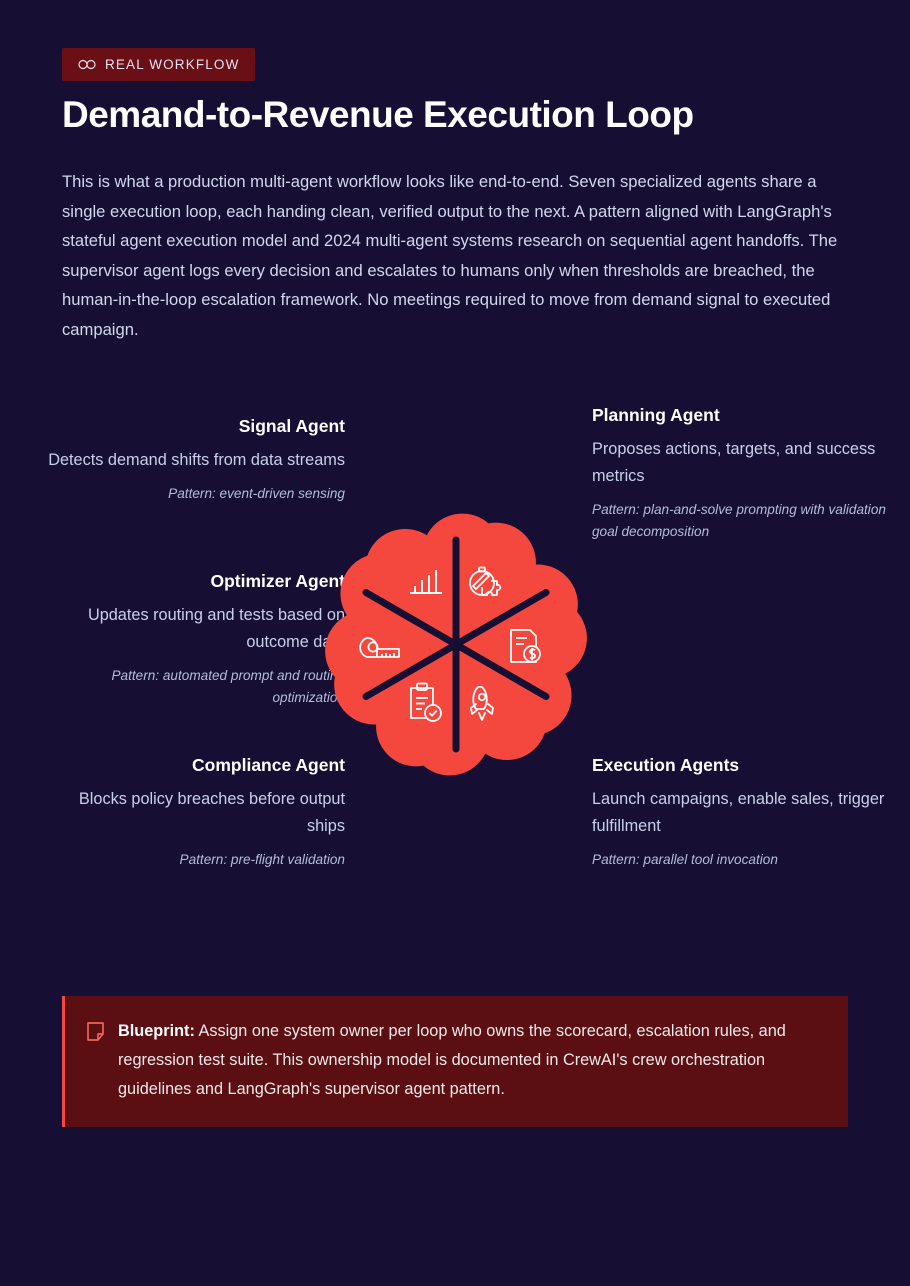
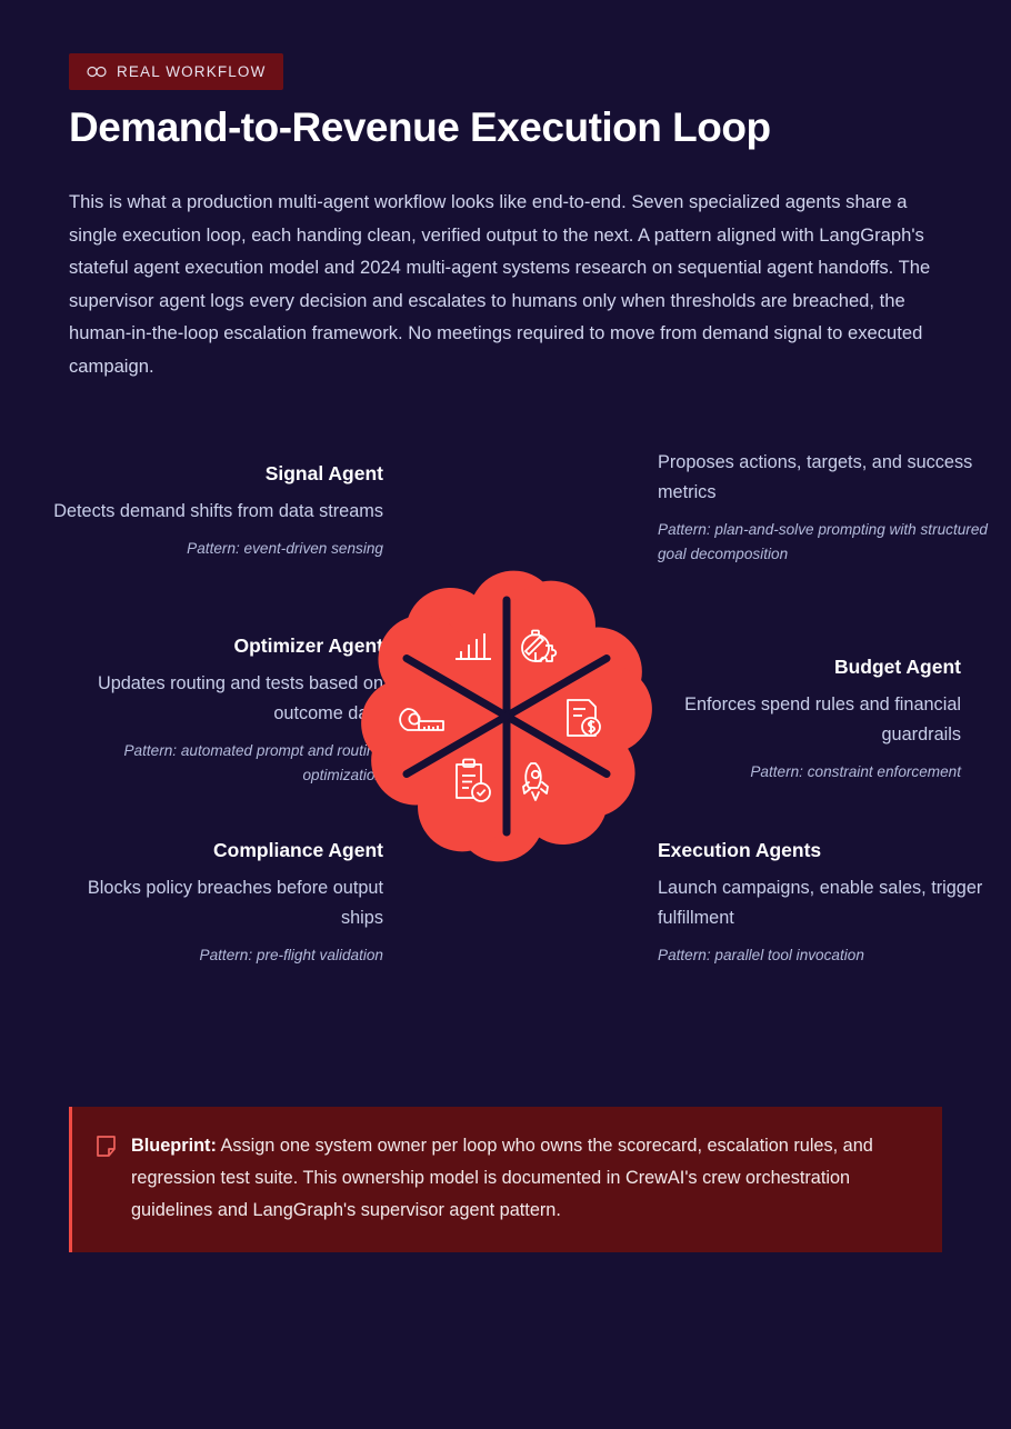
  REAL WORKFLOW
  Demand-to-Revenue Execution Loop
  This is what a production multi-agent workflow looks like end-to-end. Seven specialized agents share a single execution loop, each handing clean, verified output to the next. A pattern aligned with LangGraph's stateful agent execution model and 2024 multi-agent systems research on sequential agent handoffs. The supervisor agent logs every decision and escalates to humans only when thresholds are breached, the human-in-the-loop escalation framework. No meetings required to move from demand signal to executed campaign.
  Signal Agent
  Detects demand shifts from data streams
  Pattern: event-driven sensing
  Optimizer Agent
  Updates routing and tests based on outcome d
  Pattern: automated prompt and routi optimizatio
  Compliance Agent
  Blocks policy breaches before output ships
  Pattern: pre-flight validation
- Planning Agent
  Proposes actions, targets, and success metrics
- Pattern: plan-and-solve prompting with validation goal decomposition
+ Pattern: plan-and-solve prompting with structured goal decomposition
+ Budget Agent
+ Enforces spend rules and financial guardrails
+ Pattern: constraint enforcement
  Execution Agents
  Launch campaigns, enable sales, trigger fulfillment
  Pattern: parallel tool invocation
  Blueprint: Assign one system owner per loop who owns the scorecard, escalation rules, and regression test suite. This ownership model is documented in CrewAI's crew orchestration guidelines and LangGraph's supervisor agent pattern.
